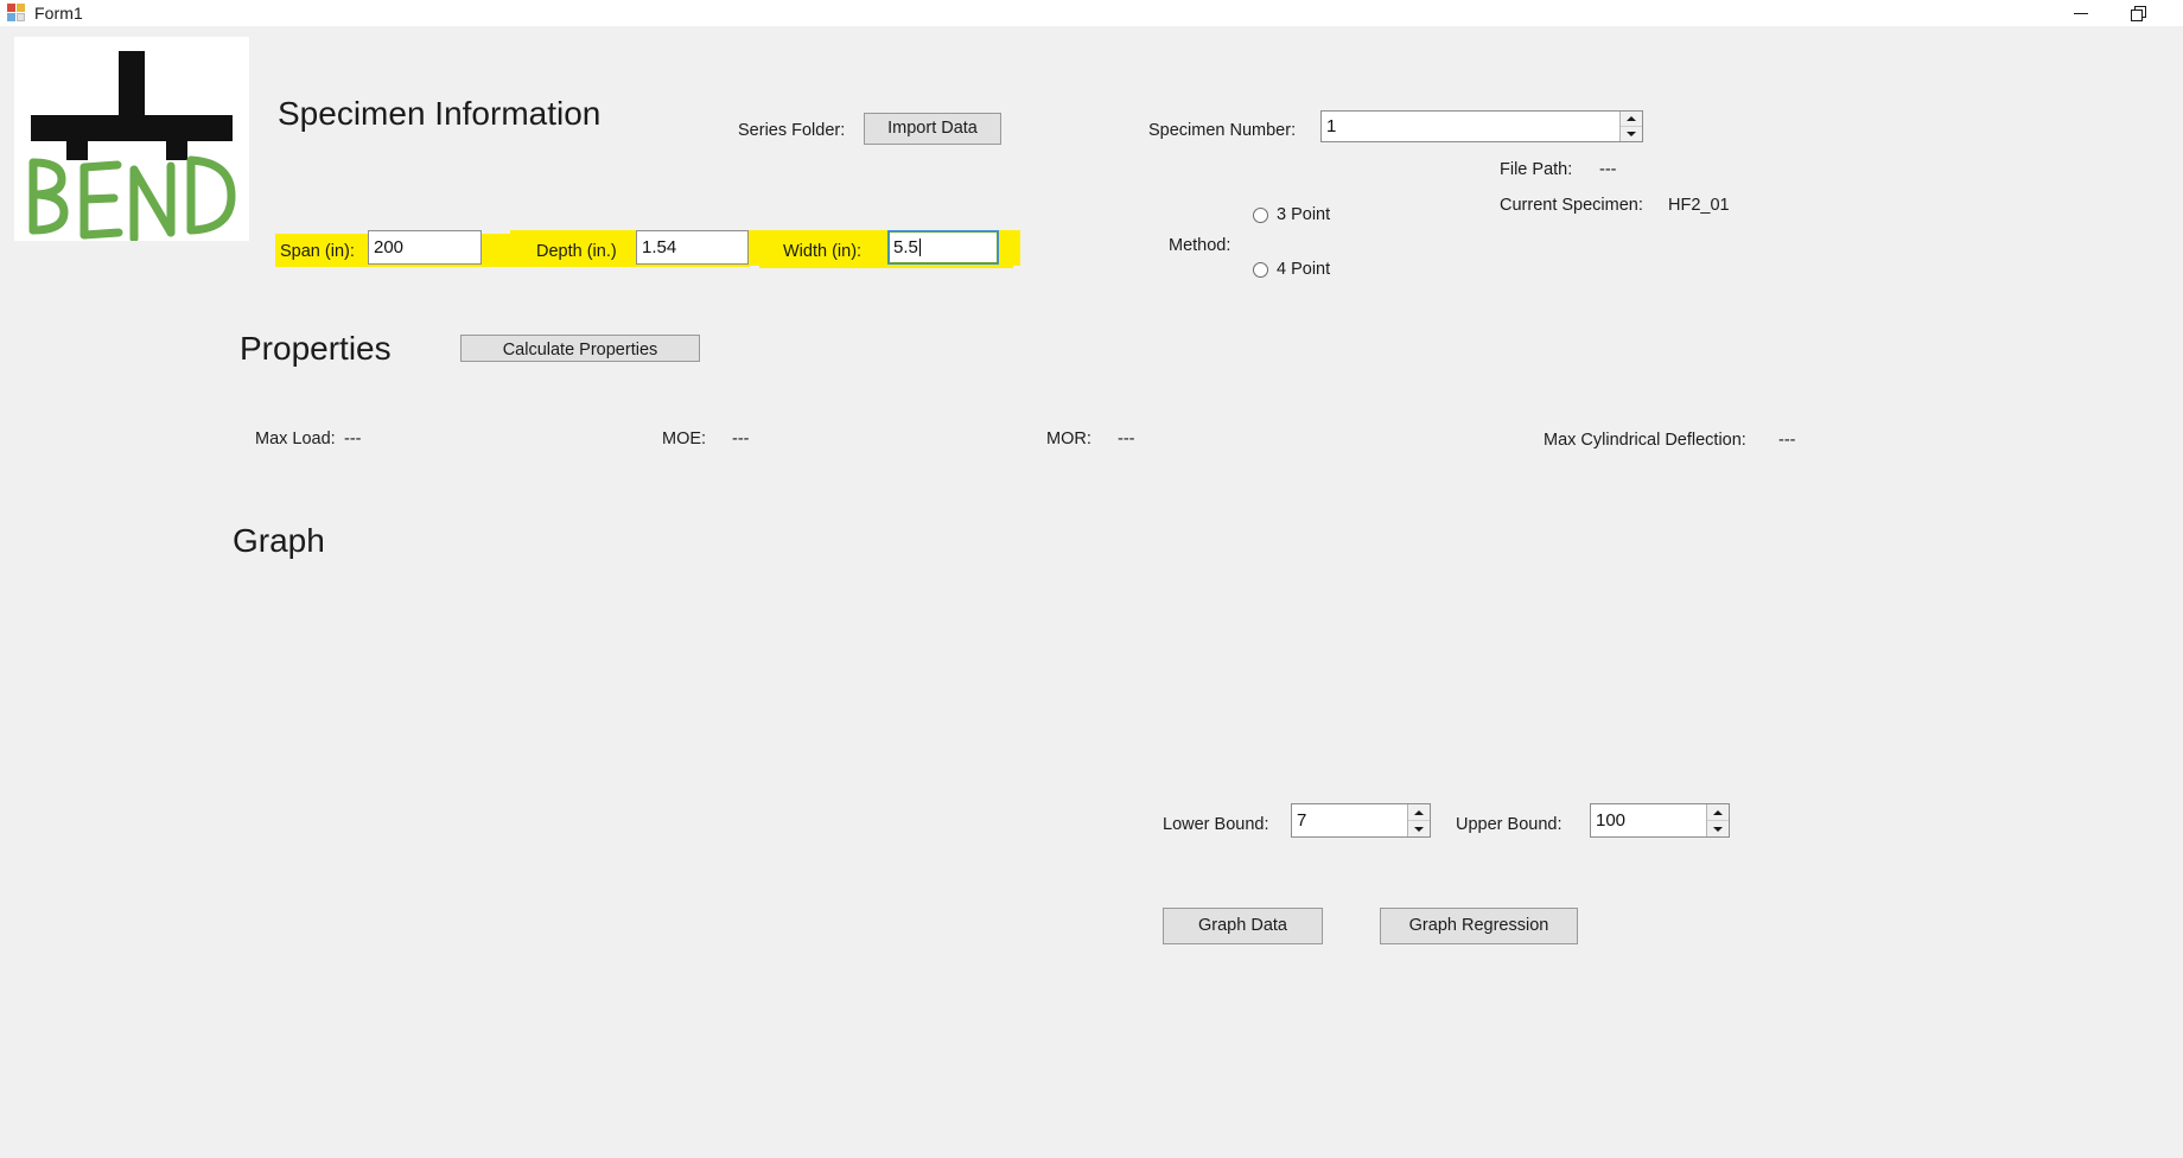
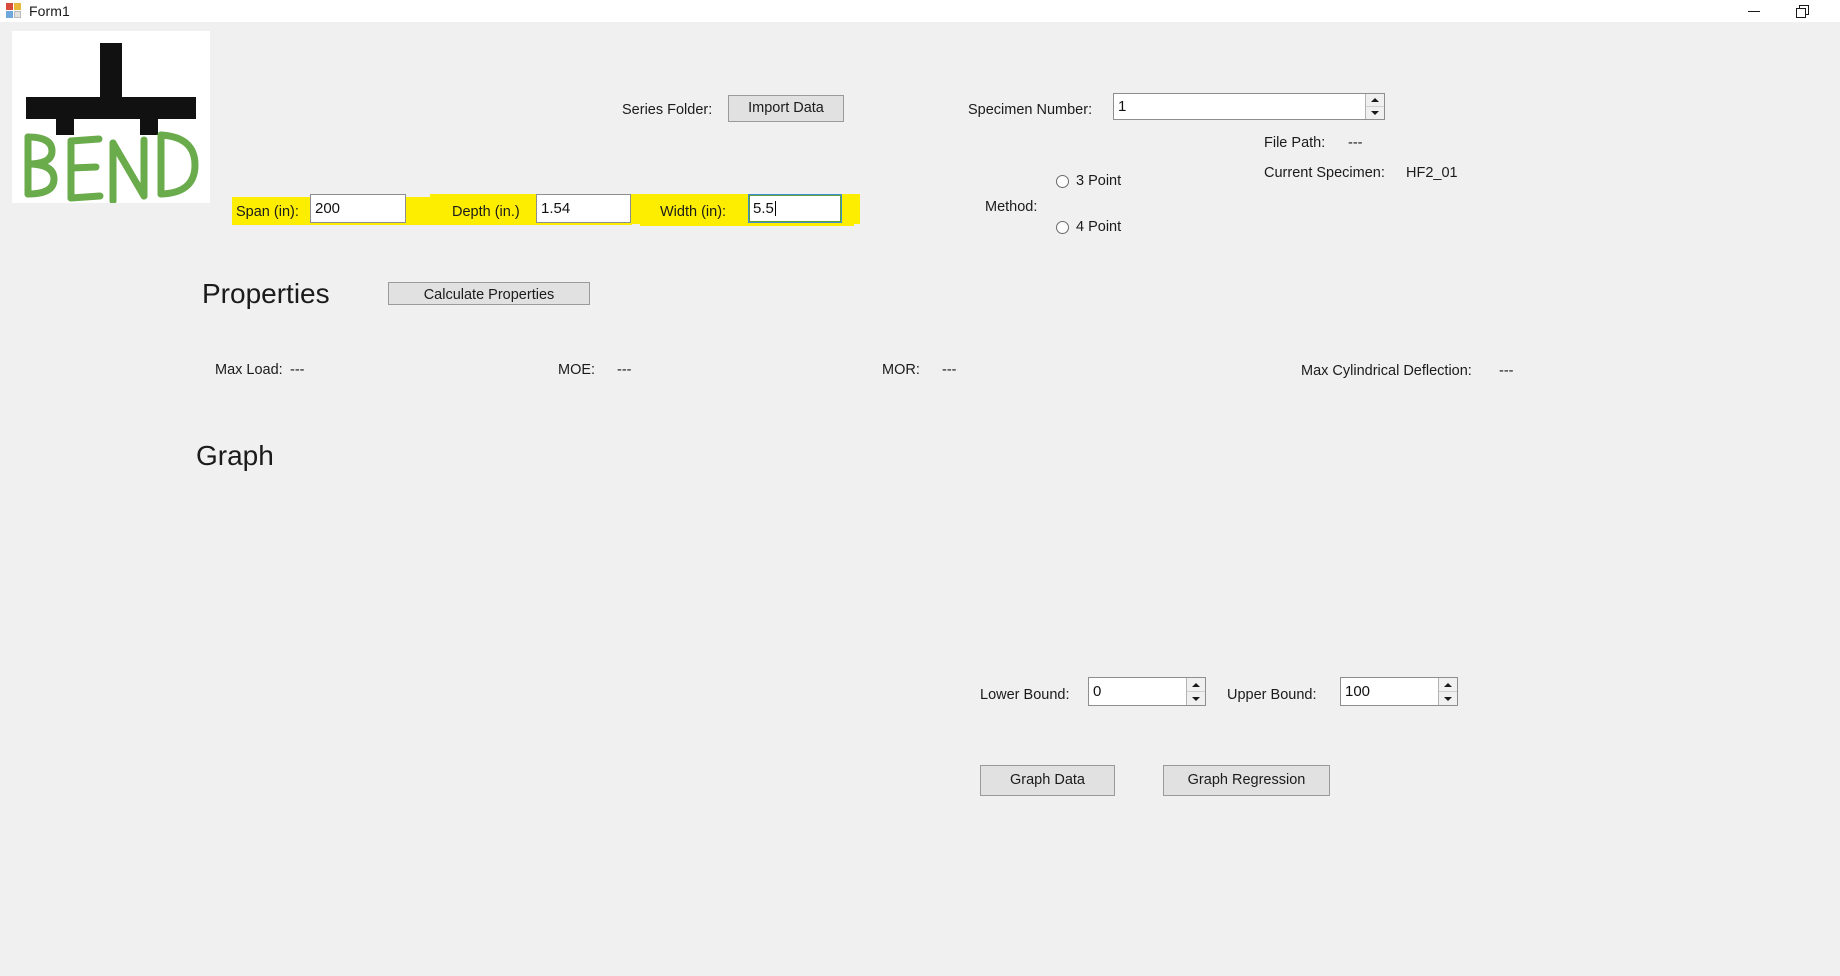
  Form1
- Specimen Information
  Series Folder:
  Import Data
  Specimen Number:
  1
  Span (in):
  200
  Depth (in.)
  1.54
  Width (in):
  5.5
  Method:
  3 Point
  4 Point
  File Path:
  ---
  Current Specimen:
  HF2_01
  Properties
  Calculate Properties
  Max Load:
  ---
  MOE:
  ---
  MOR:
  ---
  Max Cylindrical Deflection:
  ---
  Graph
  Lower Bound:
- 7
+ 0
  Upper Bound:
  100
  Graph Data
  Graph Regression
